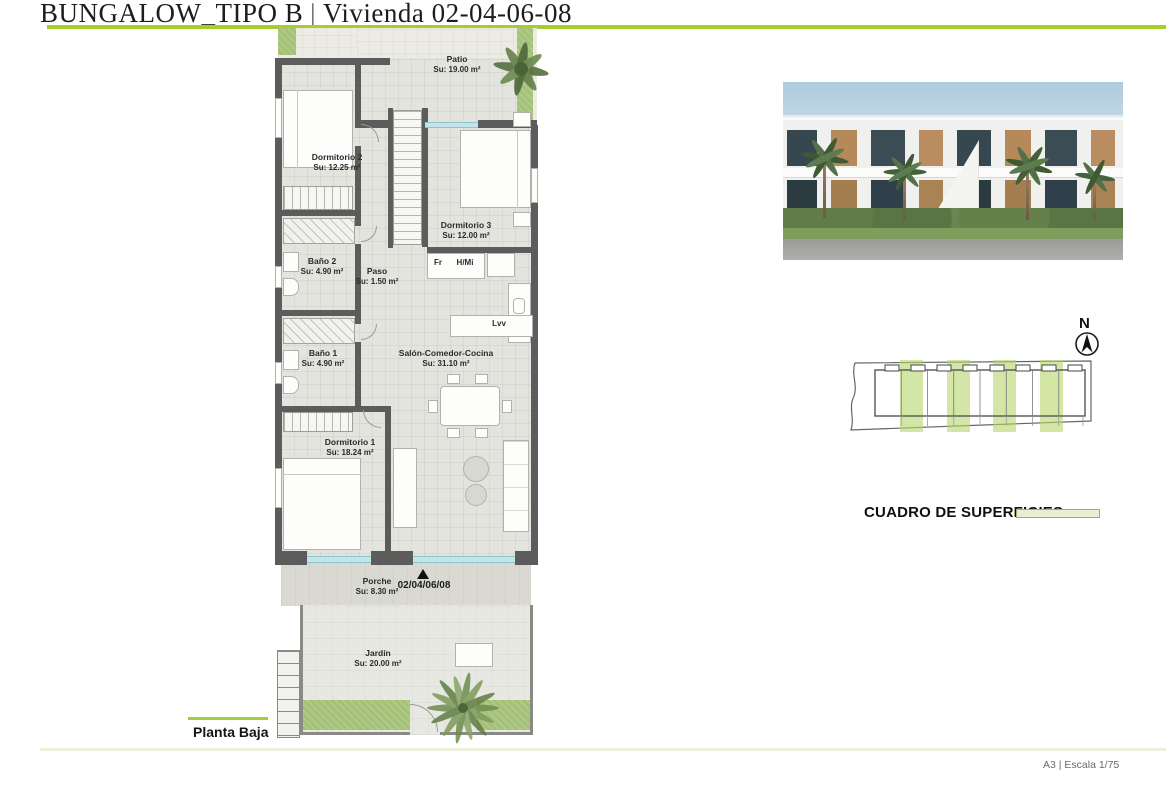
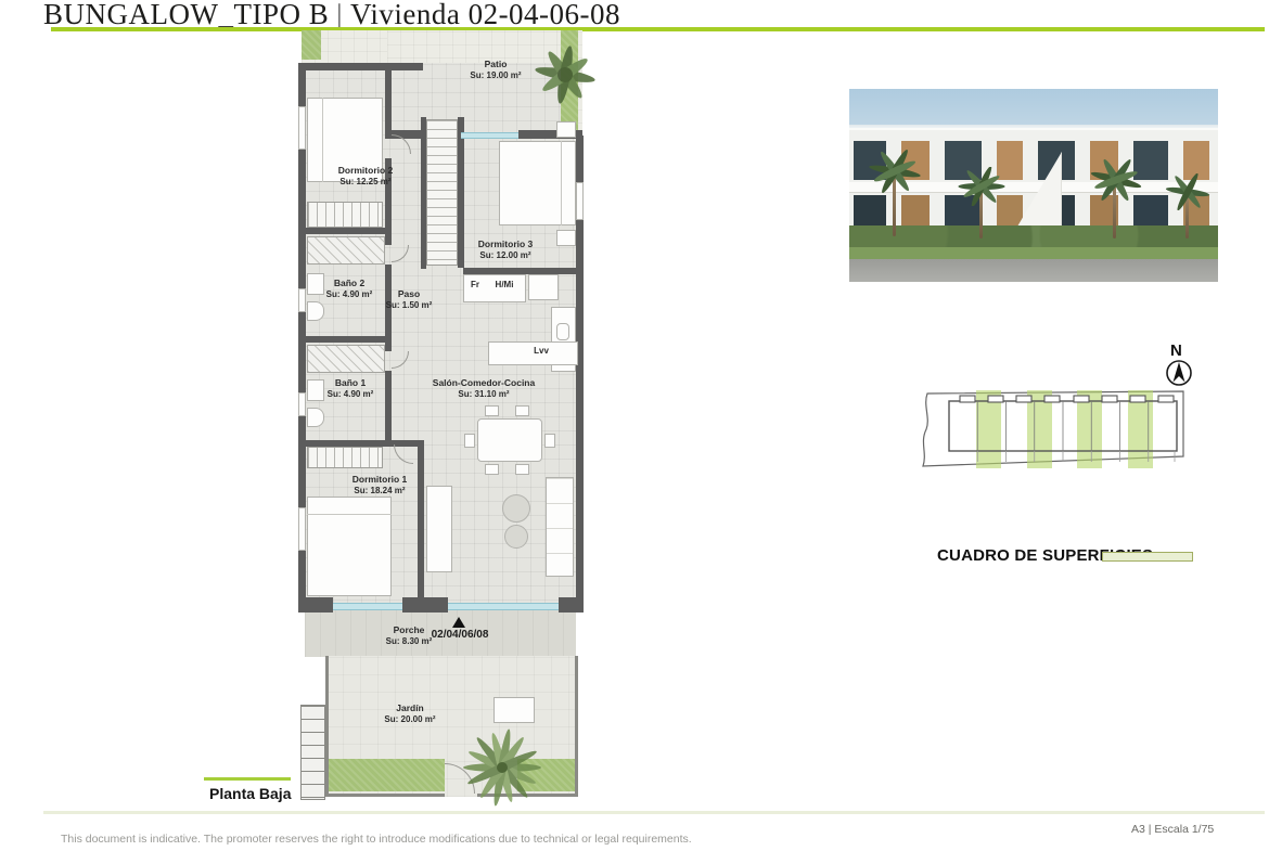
  BUNGALOW_TIPO B | Vivienda 02-04-06-08
  Patio
  Su: 19.00 m²
  Dormitorio 2
  Su: 12.25 m²
  Dormitorio 3
  Su: 12.00 m²
  Baño 2
  Su: 4.90 m²
  Paso
  Su: 1.50 m²
  Baño 1
  Su: 4.90 m²
  Salón-Comedor-Cocina
  Su: 31.10 m²
  Dormitorio 1
  Su: 18.24 m²
  Porche
  Su: 8.30 m²
  Jardín
  Su: 20.00 m²
  Fr
  H/Mi
  Lvv
  02/04/06/08
  Planta Baja
  N
+ This document is indicative. The promoter reserves the right to introduce modifications due to technical or legal requirements.
  A3 | Escala 1/75
